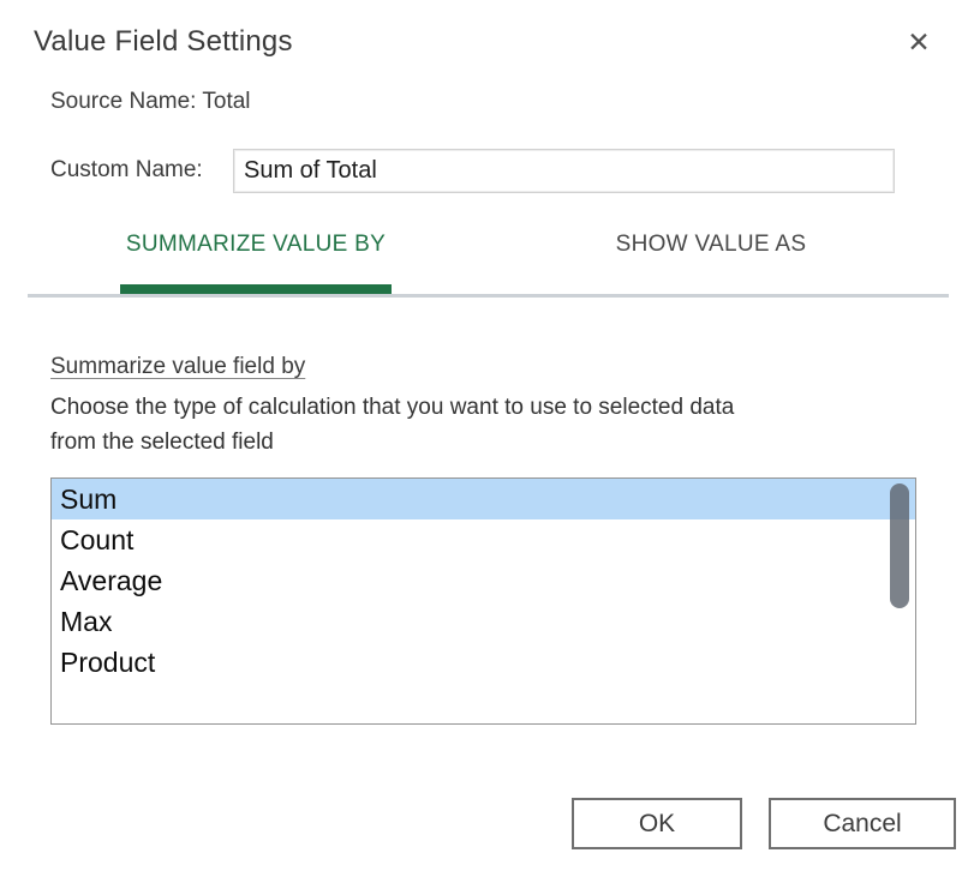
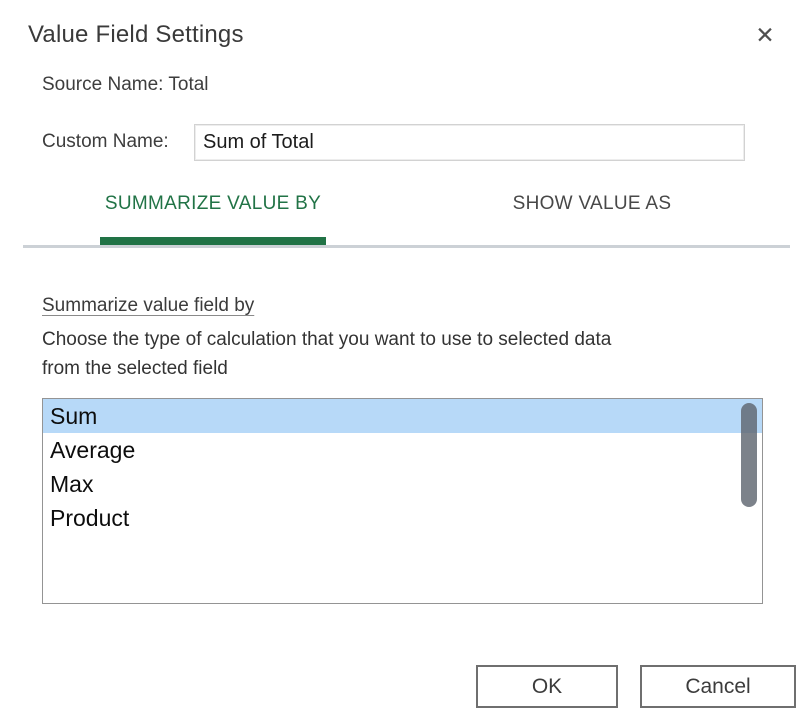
  Value Field Settings
  ✕
  Source Name: Total
  Custom Name:
  Sum of Total
  SUMMARIZE VALUE BY
  SHOW VALUE AS
  Summarize value field by
  Choose the type of calculation that you want to use to selected data
  from the selected field
  Sum
- Count
  Average
  Max
  Product
  OK
  Cancel
